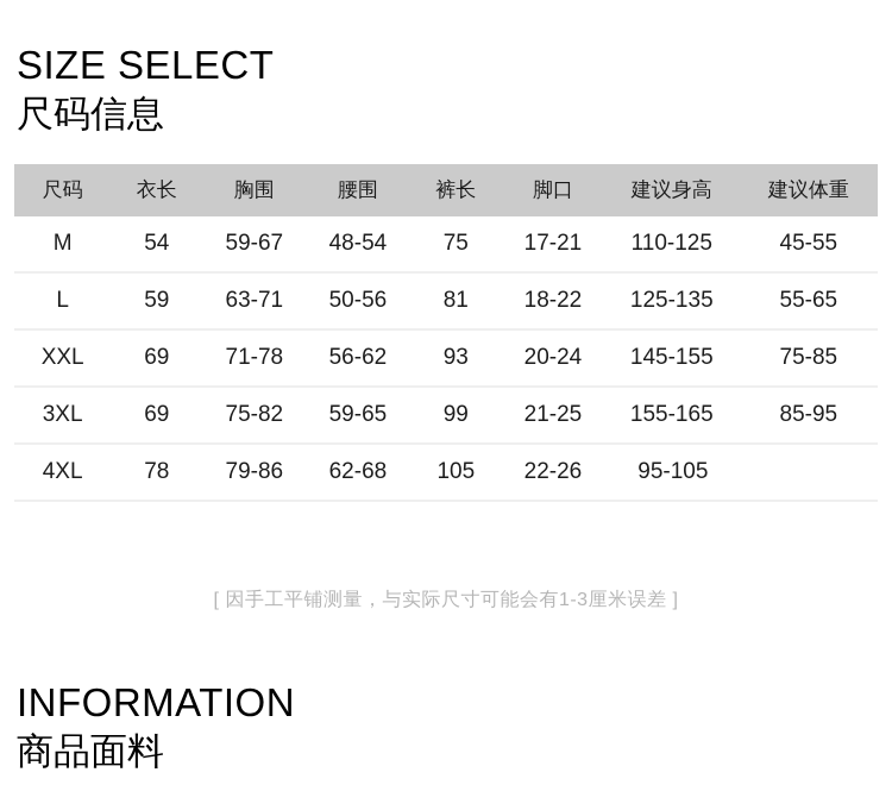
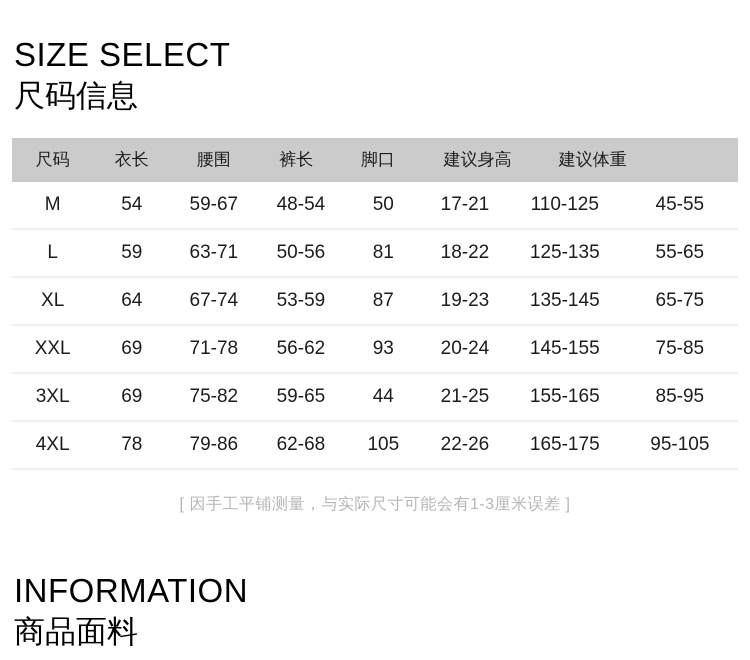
  SIZE SELECT
  尺码信息
  尺码
  衣长
- 胸围
  腰围
  裤长
  脚口
  建议身高
  建议体重
  M
  54
  59-67
  48-54
- 75
+ 50
  17-21
  110-125
  45-55
  L
  59
  63-71
  50-56
  81
  18-22
  125-135
  55-65
+ XL
+ 64
+ 67-74
+ 53-59
+ 87
+ 19-23
+ 135-145
+ 65-75
  XXL
  69
  71-78
  56-62
  93
  20-24
  145-155
  75-85
  3XL
  69
  75-82
  59-65
- 99
+ 44
  21-25
  155-165
  85-95
  4XL
  78
  79-86
  62-68
  105
  22-26
+ 165-175
  95-105
  [ 因手工平铺测量，与实际尺寸可能会有1-3厘米误差 ]
  INFORMATION
  商品面料
